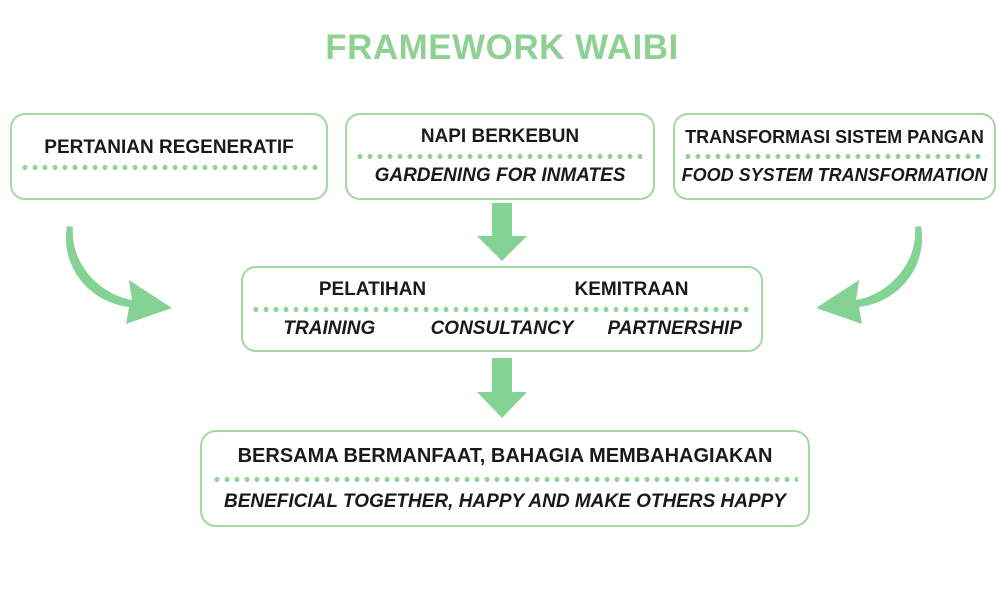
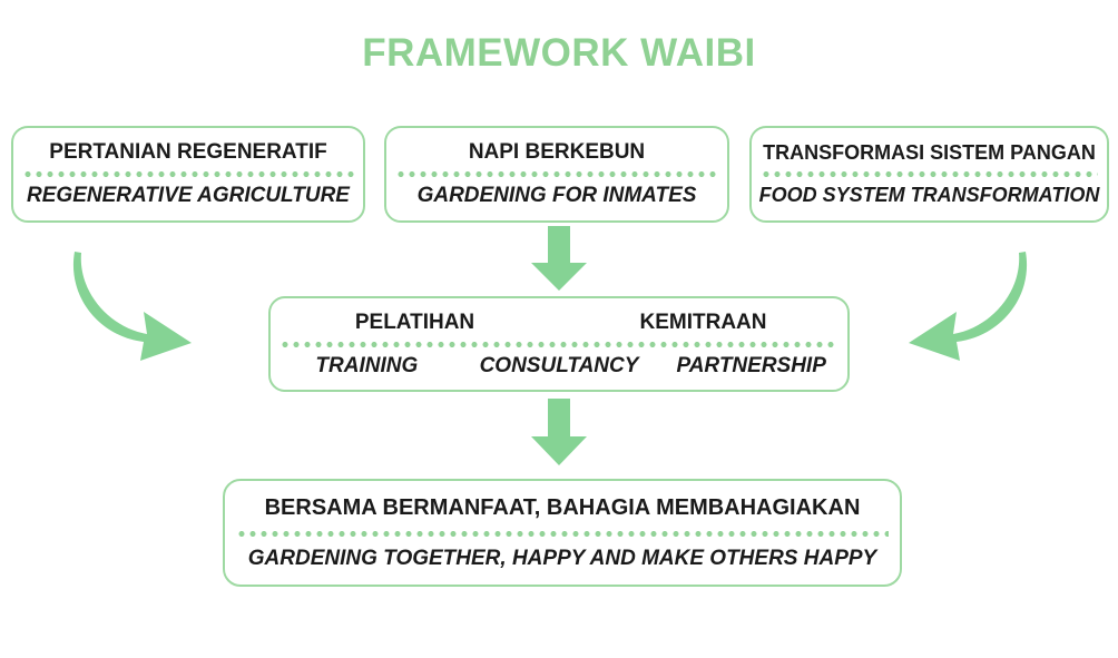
  FRAMEWORK WAIBI
  PERTANIAN REGENERATIF
+ REGENERATIVE AGRICULTURE
  NAPI BERKEBUN
  GARDENING FOR INMATES
  TRANSFORMASI SISTEM PANGAN
  FOOD SYSTEM TRANSFORMATION
  PELATIHAN
  KEMITRAAN
  TRAINING
  CONSULTANCY
  PARTNERSHIP
  BERSAMA BERMANFAAT, BAHAGIA MEMBAHAGIAKAN
- BENEFICIAL TOGETHER, HAPPY AND MAKE OTHERS HAPPY
+ GARDENING TOGETHER, HAPPY AND MAKE OTHERS HAPPY
